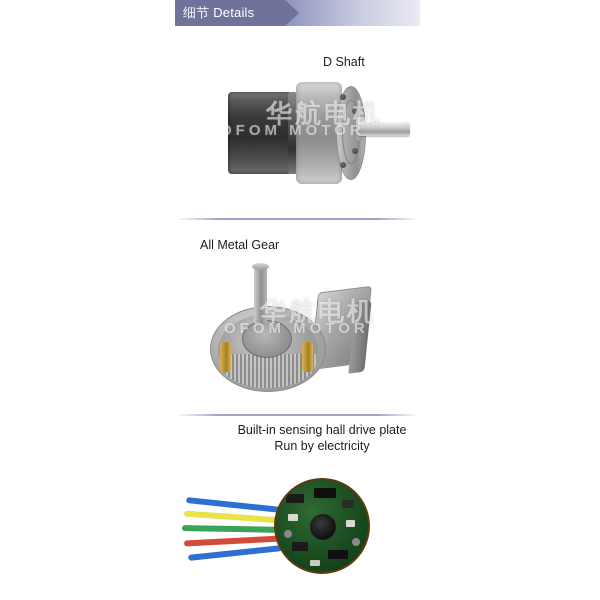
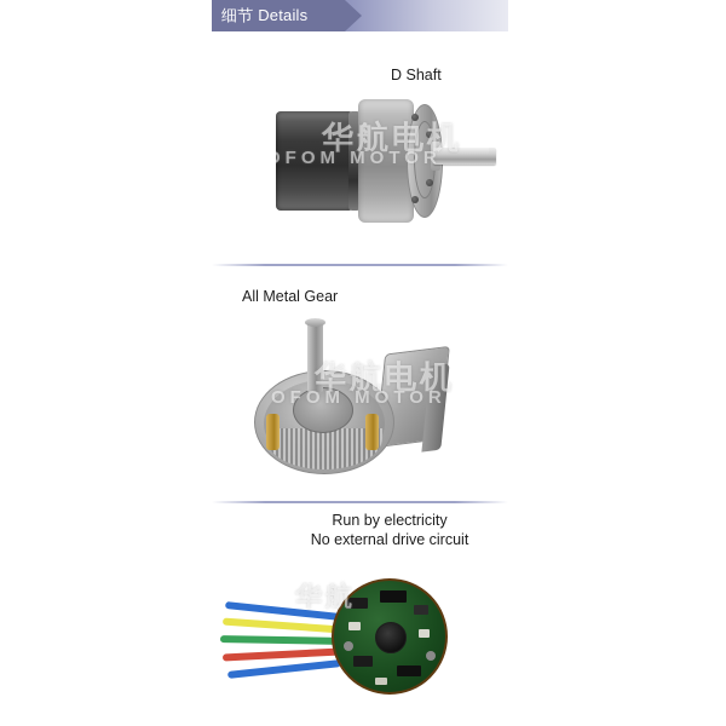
  细节 Details
  D Shaft
  华航电机
  OFOM MOTOR
  All Metal Gear
  华航电机
  OFOM MOTOR
- Built-in sensing hall drive plate
  Run by electricity
+ No external drive circuit
+ 华航
